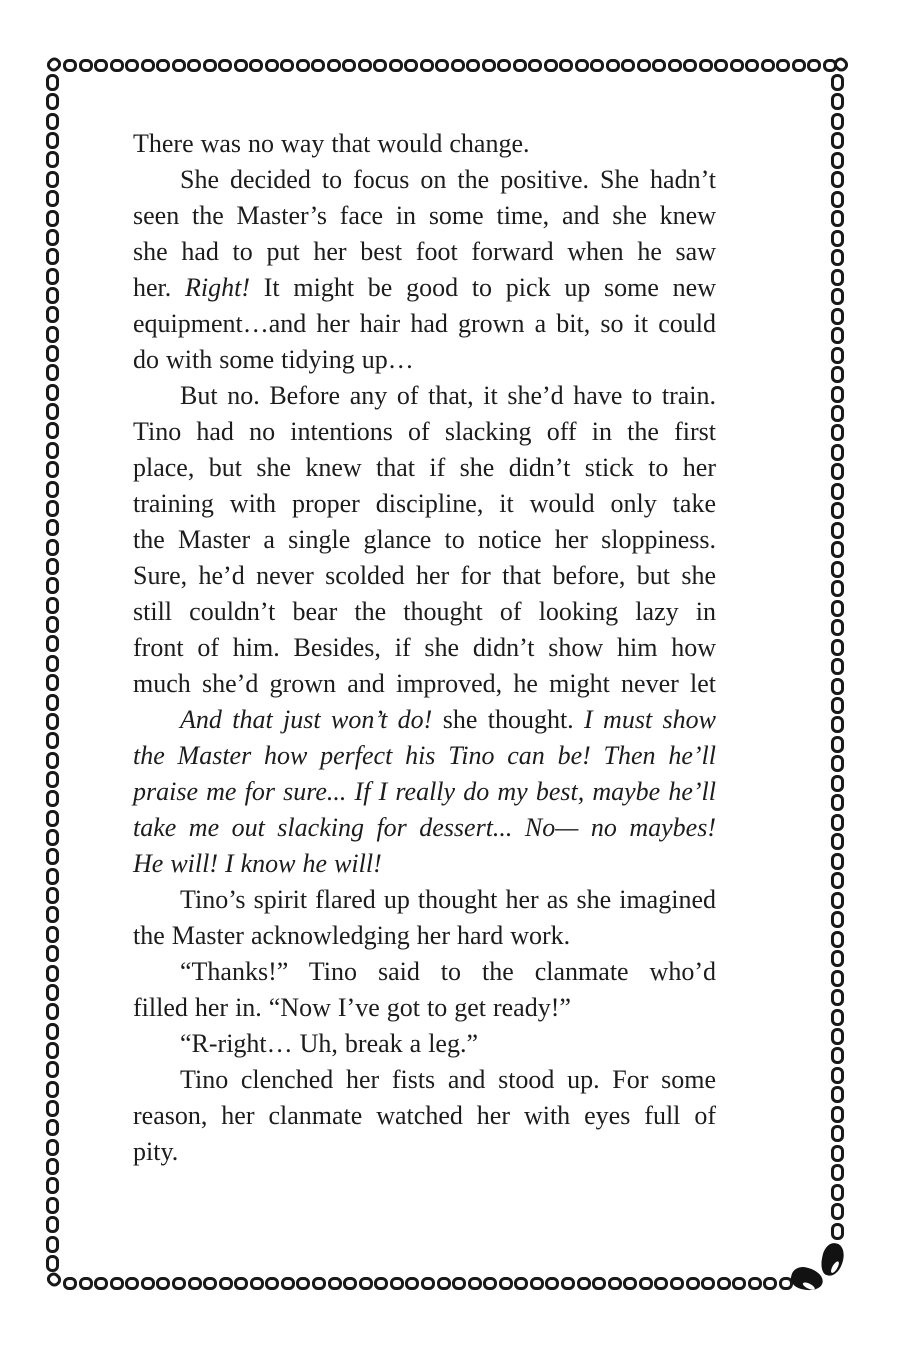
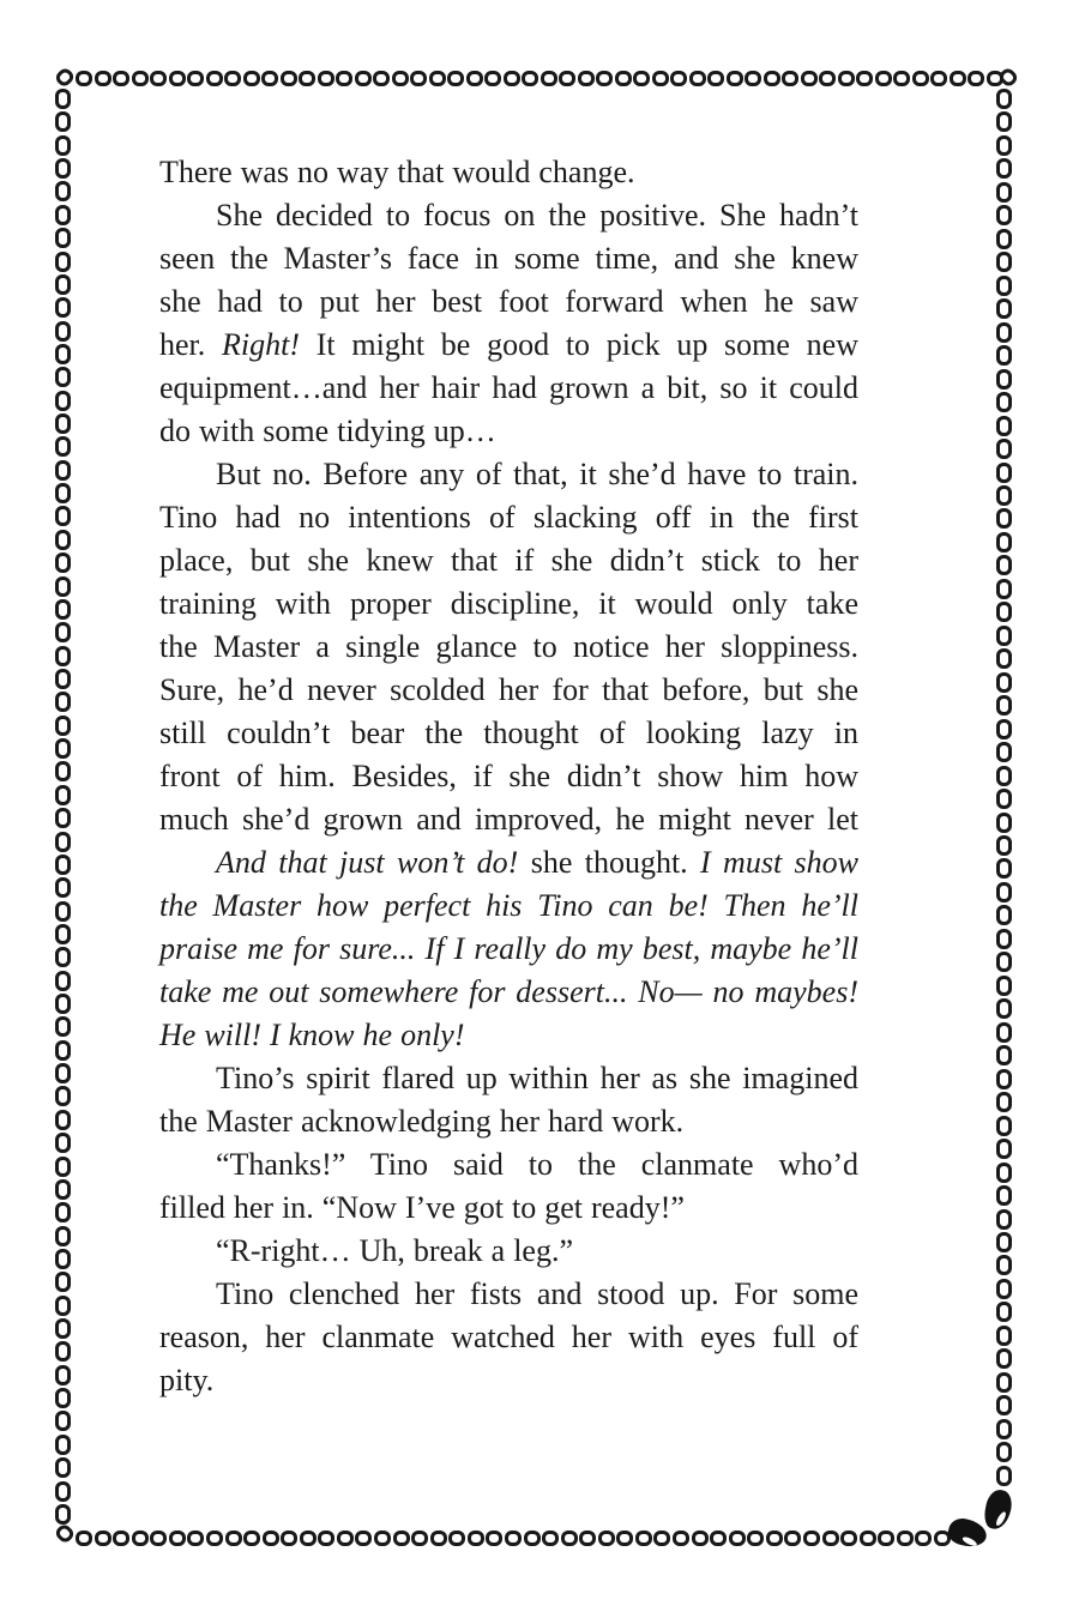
  There was no way that would change.
  She decided to focus on the positive. She hadn’t
  seen the Master’s face in some time, and she knew
  she had to put her best foot forward when he saw
  her. Right! It might be good to pick up some new
  equipment…and her hair had grown a bit, so it could
  do with some tidying up…
  But no. Before any of that, it she’d have to train.
  Tino had no intentions of slacking off in the first
  place, but she knew that if she didn’t stick to her
  training with proper discipline, it would only take
  the Master a single glance to notice her sloppiness.
  Sure, he’d never scolded her for that before, but she
  still couldn’t bear the thought of looking lazy in
  front of him. Besides, if she didn’t show him how
  much she’d grown and improved, he might never let
  And that just won’t do! she thought. I must show
  the Master how perfect his Tino can be! Then he’ll
  praise me for sure... If I really do my best, maybe he’ll
- take me out slacking for dessert... No— no maybes!
+ take me out somewhere for dessert... No— no maybes!
- He will! I know he will!
+ He will! I know he only!
- Tino’s spirit flared up thought her as she imagined
+ Tino’s spirit flared up within her as she imagined
  the Master acknowledging her hard work.
  “Thanks!” Tino said to the clanmate who’d
  filled her in. “Now I’ve got to get ready!”
  “R-right… Uh, break a leg.”
  Tino clenched her fists and stood up. For some
  reason, her clanmate watched her with eyes full of
  pity.
